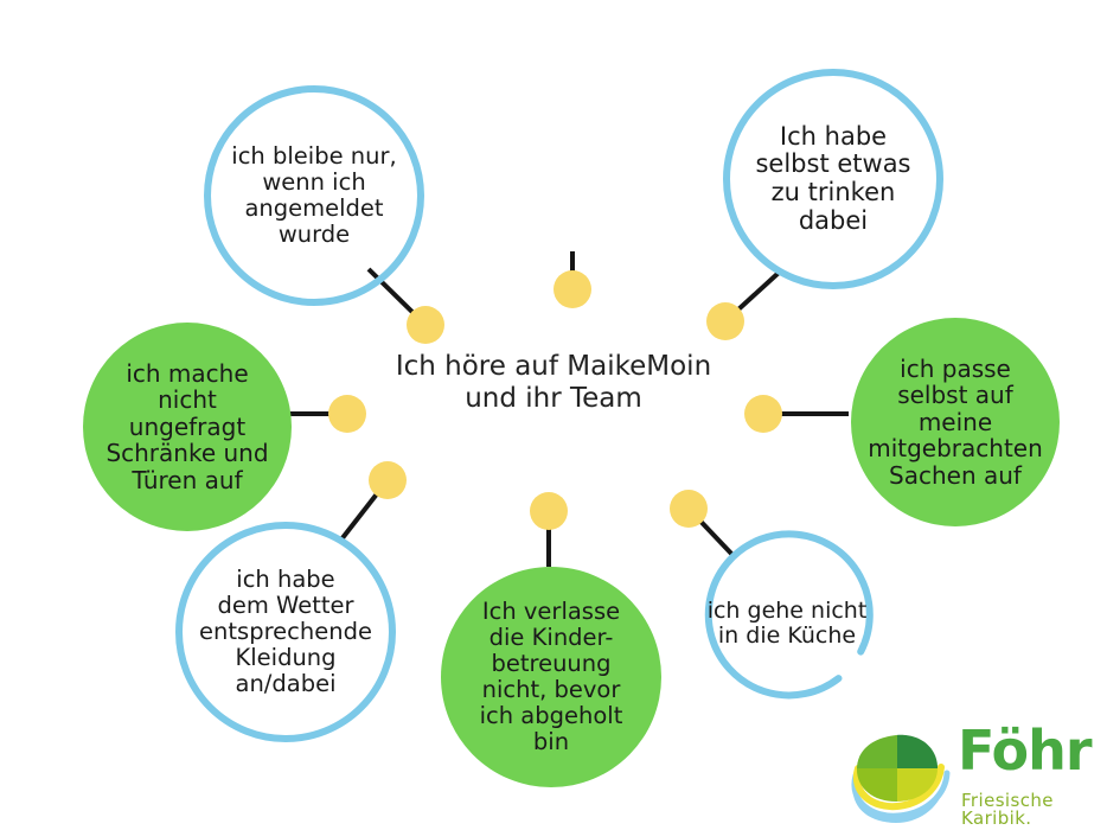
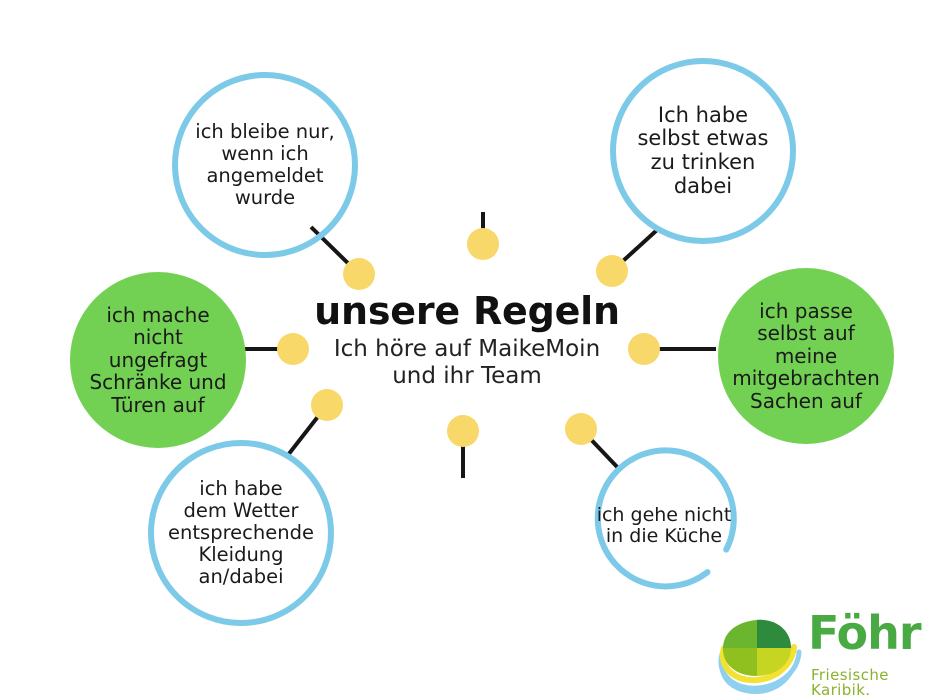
  ich bleibe nur,
  wenn ich
  angemeldet
  wurde
  Ich habe
  selbst etwas
  zu trinken
  dabei
  ich passe
  selbst auf
  meine
  mitgebrachten
  Sachen auf
  ich mache
  nicht
  ungefragt
  Schränke und
  Türen auf
  ich habe
  dem Wetter
  entsprechende
  Kleidung
  an/dabei
- Ich verlasse
- die Kinder-
- betreuung
- nicht, bevor
- ich abgeholt
- bin
  ich gehe nicht
  in die Küche
+ unsere Regeln
  Ich höre auf MaikeMoin
  und ihr Team
  Föhr
  Friesische Karibik.
